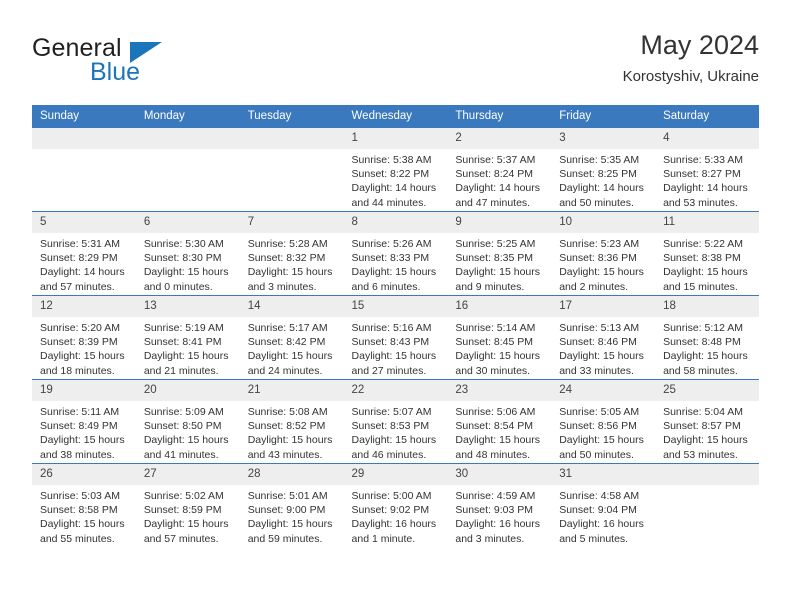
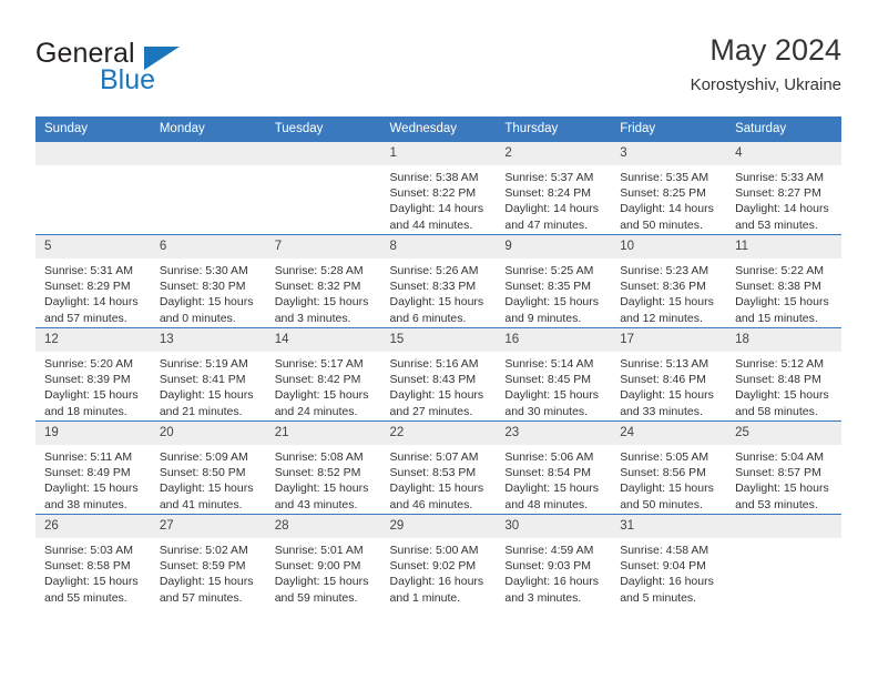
  General
  Blue
  May 2024
  Korostyshiv, Ukraine
  Sunday	Monday	Tuesday	Wednesday	Thursday	Friday	Saturday
  			1Sunrise: 5:38 AMSunset: 8:22 PMDaylight: 14 hoursand 44 minutes.	2Sunrise: 5:37 AMSunset: 8:24 PMDaylight: 14 hoursand 47 minutes.	3Sunrise: 5:35 AMSunset: 8:25 PMDaylight: 14 hoursand 50 minutes.	4Sunrise: 5:33 AMSunset: 8:27 PMDaylight: 14 hoursand 53 minutes.
- 5Sunrise: 5:31 AMSunset: 8:29 PMDaylight: 14 hoursand 57 minutes.	6Sunrise: 5:30 AMSunset: 8:30 PMDaylight: 15 hoursand 0 minutes.	7Sunrise: 5:28 AMSunset: 8:32 PMDaylight: 15 hoursand 3 minutes.	8Sunrise: 5:26 AMSunset: 8:33 PMDaylight: 15 hoursand 6 minutes.	9Sunrise: 5:25 AMSunset: 8:35 PMDaylight: 15 hoursand 9 minutes.	10Sunrise: 5:23 AMSunset: 8:36 PMDaylight: 15 hoursand 2 minutes.	11Sunrise: 5:22 AMSunset: 8:38 PMDaylight: 15 hoursand 15 minutes.
+ 5Sunrise: 5:31 AMSunset: 8:29 PMDaylight: 14 hoursand 57 minutes.	6Sunrise: 5:30 AMSunset: 8:30 PMDaylight: 15 hoursand 0 minutes.	7Sunrise: 5:28 AMSunset: 8:32 PMDaylight: 15 hoursand 3 minutes.	8Sunrise: 5:26 AMSunset: 8:33 PMDaylight: 15 hoursand 6 minutes.	9Sunrise: 5:25 AMSunset: 8:35 PMDaylight: 15 hoursand 9 minutes.	10Sunrise: 5:23 AMSunset: 8:36 PMDaylight: 15 hoursand 12 minutes.	11Sunrise: 5:22 AMSunset: 8:38 PMDaylight: 15 hoursand 15 minutes.
  12Sunrise: 5:20 AMSunset: 8:39 PMDaylight: 15 hoursand 18 minutes.	13Sunrise: 5:19 AMSunset: 8:41 PMDaylight: 15 hoursand 21 minutes.	14Sunrise: 5:17 AMSunset: 8:42 PMDaylight: 15 hoursand 24 minutes.	15Sunrise: 5:16 AMSunset: 8:43 PMDaylight: 15 hoursand 27 minutes.	16Sunrise: 5:14 AMSunset: 8:45 PMDaylight: 15 hoursand 30 minutes.	17Sunrise: 5:13 AMSunset: 8:46 PMDaylight: 15 hoursand 33 minutes.	18Sunrise: 5:12 AMSunset: 8:48 PMDaylight: 15 hoursand 58 minutes.
  19Sunrise: 5:11 AMSunset: 8:49 PMDaylight: 15 hoursand 38 minutes.	20Sunrise: 5:09 AMSunset: 8:50 PMDaylight: 15 hoursand 41 minutes.	21Sunrise: 5:08 AMSunset: 8:52 PMDaylight: 15 hoursand 43 minutes.	22Sunrise: 5:07 AMSunset: 8:53 PMDaylight: 15 hoursand 46 minutes.	23Sunrise: 5:06 AMSunset: 8:54 PMDaylight: 15 hoursand 48 minutes.	24Sunrise: 5:05 AMSunset: 8:56 PMDaylight: 15 hoursand 50 minutes.	25Sunrise: 5:04 AMSunset: 8:57 PMDaylight: 15 hoursand 53 minutes.
  26Sunrise: 5:03 AMSunset: 8:58 PMDaylight: 15 hoursand 55 minutes.	27Sunrise: 5:02 AMSunset: 8:59 PMDaylight: 15 hoursand 57 minutes.	28Sunrise: 5:01 AMSunset: 9:00 PMDaylight: 15 hoursand 59 minutes.	29Sunrise: 5:00 AMSunset: 9:02 PMDaylight: 16 hoursand 1 minute.	30Sunrise: 4:59 AMSunset: 9:03 PMDaylight: 16 hoursand 3 minutes.	31Sunrise: 4:58 AMSunset: 9:04 PMDaylight: 16 hoursand 5 minutes.
